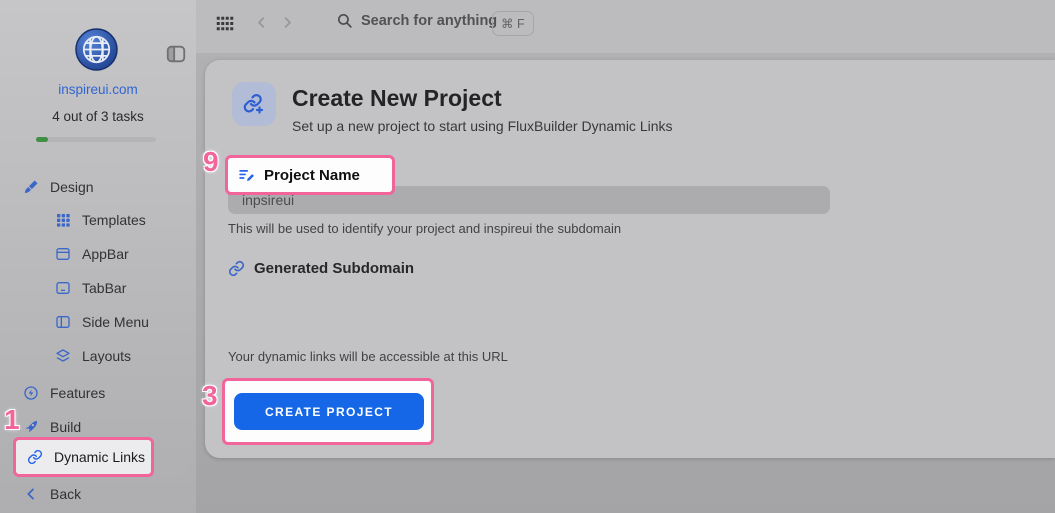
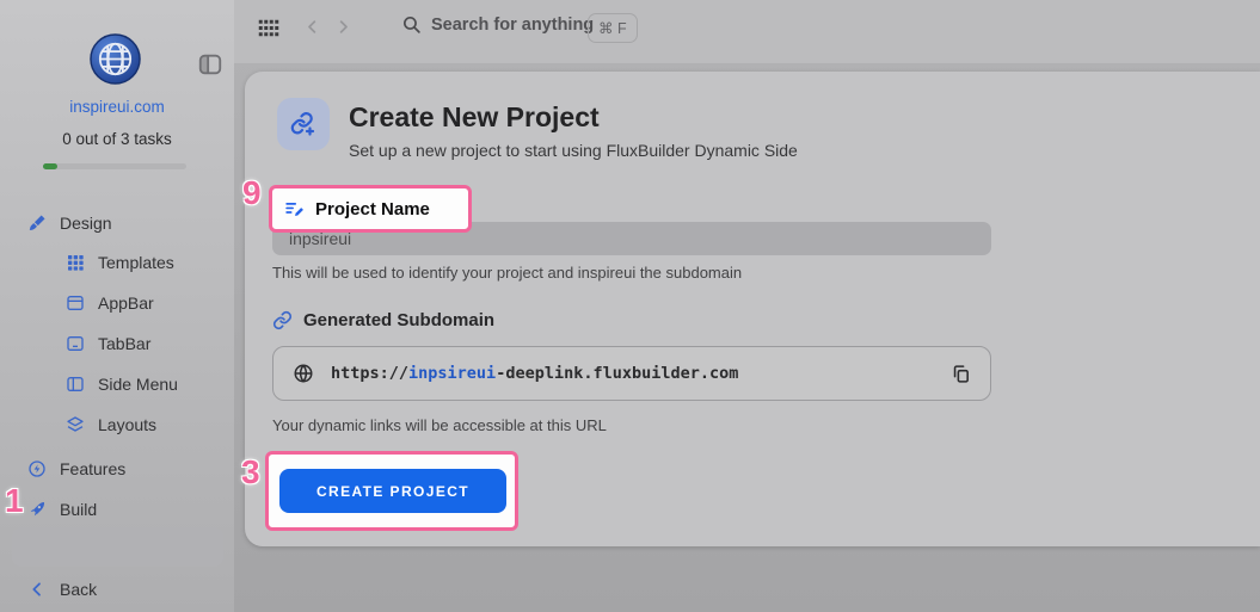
  inspireui.com
- 4 out of 3 tasks
+ 0 out of 3 tasks
  Design
  Templates
  AppBar
  TabBar
  Side Menu
  Layouts
  Features
  Build
- Dynamic Links
  1
  Back
  Search for anything
  ⌘ F
  Create New Project
- Set up a new project to start using FluxBuilder Dynamic Links
+ Set up a new project to start using FluxBuilder Dynamic Side
  inpsireui
  Project Name
  9
  This will be used to identify your project and inspireui the subdomain
  Generated Subdomain
+ https://inpsireui-deeplink.fluxbuilder.com
  Your dynamic links will be accessible at this URL
  CREATE PROJECT
  3
